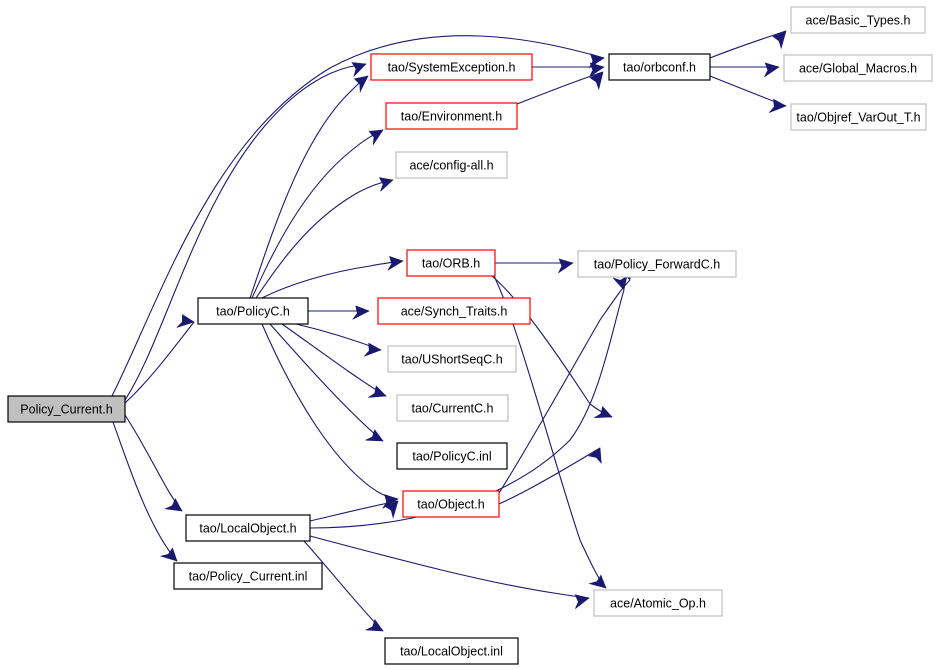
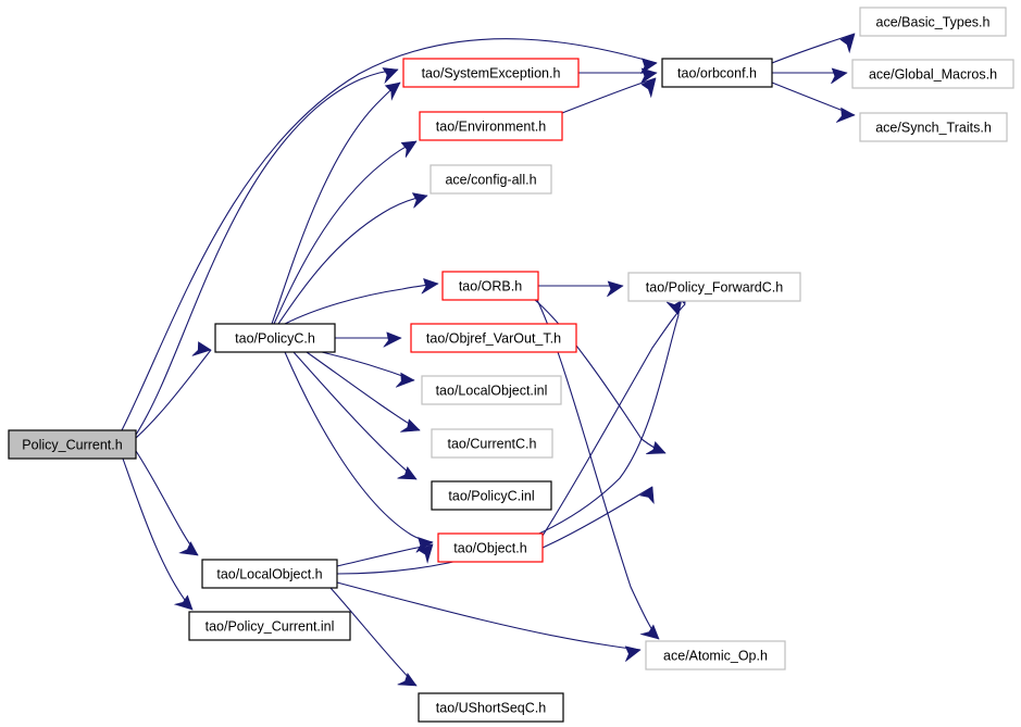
  Policy_Current.h
  tao/PolicyC.h
  tao/SystemException.h
  tao/Environment.h
  ace/config-all.h
  tao/orbconf.h
  ace/Basic_Types.h
  ace/Global_Macros.h
- tao/Objref_VarOut_T.h
+ ace/Synch_Traits.h
  tao/ORB.h
- ace/Synch_Traits.h
+ tao/Objref_VarOut_T.h
- tao/UShortSeqC.h
+ tao/LocalObject.inl
  tao/CurrentC.h
  tao/PolicyC.inl
  tao/Policy_ForwardC.h
  tao/Object.h
  tao/LocalObject.h
  tao/Policy_Current.inl
- tao/LocalObject.inl
+ tao/UShortSeqC.h
  ace/Atomic_Op.h
